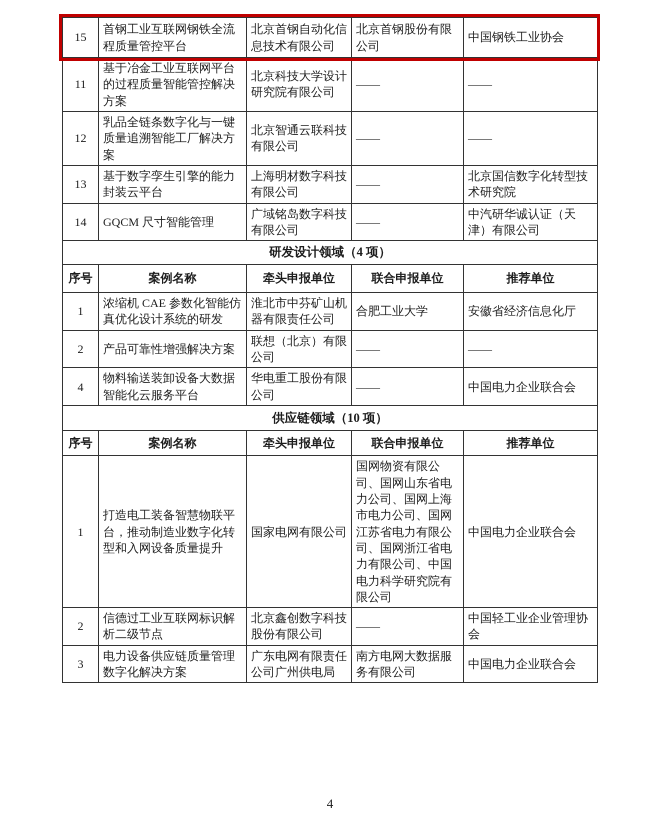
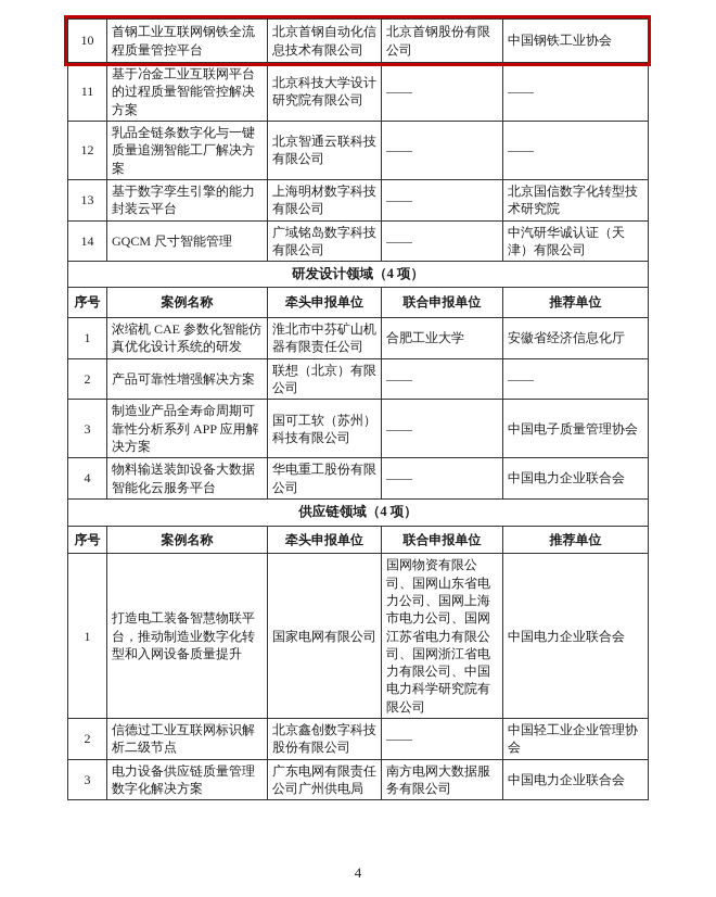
- 15	首钢工业互联网钢铁全流程质量管控平台	北京首钢自动化信息技术有限公司	北京首钢股份有限公司	中国钢铁工业协会
+ 10	首钢工业互联网钢铁全流程质量管控平台	北京首钢自动化信息技术有限公司	北京首钢股份有限公司	中国钢铁工业协会
  11	基于冶金工业互联网平台的过程质量智能管控解决方案	北京科技大学设计研究院有限公司	——	——
  12	乳品全链条数字化与一键质量追溯智能工厂解决方案	北京智通云联科技有限公司	——	——
  13	基于数字孪生引擎的能力封装云平台	上海明材数字科技有限公司	——	北京国信数字化转型技术研究院
  14	GQCM 尺寸智能管理	广域铭岛数字科技有限公司	——	中汽研华诚认证（天津）有限公司
  研发设计领域（4 项）
  序号	案例名称	牵头申报单位	联合申报单位	推荐单位
  1	浓缩机 CAE 参数化智能仿真优化设计系统的研发	淮北市中芬矿山机器有限责任公司	合肥工业大学	安徽省经济信息化厅
  2	产品可靠性增强解决方案	联想（北京）有限公司	——	——
+ 3	制造业产品全寿命周期可靠性分析系列 APP 应用解决方案	国可工软（苏州）科技有限公司	——	中国电子质量管理协会
  4	物料输送装卸设备大数据智能化云服务平台	华电重工股份有限公司	——	中国电力企业联合会
- 供应链领域（10 项）
+ 供应链领域（4 项）
  序号	案例名称	牵头申报单位	联合申报单位	推荐单位
  1	打造电工装备智慧物联平台，推动制造业数字化转型和入网设备质量提升	国家电网有限公司	国网物资有限公司、国网山东省电力公司、国网上海市电力公司、国网江苏省电力有限公司、国网浙江省电力有限公司、中国电力科学研究院有限公司	中国电力企业联合会
  2	信德过工业互联网标识解析二级节点	北京鑫创数字科技股份有限公司	——	中国轻工业企业管理协会
  3	电力设备供应链质量管理数字化解决方案	广东电网有限责任公司广州供电局	南方电网大数据服务有限公司	中国电力企业联合会
  4
